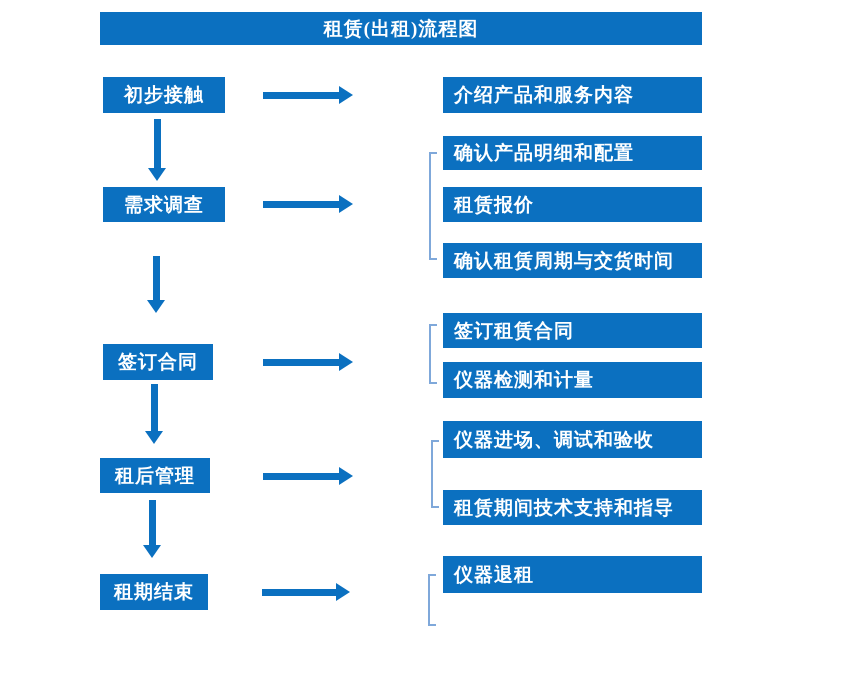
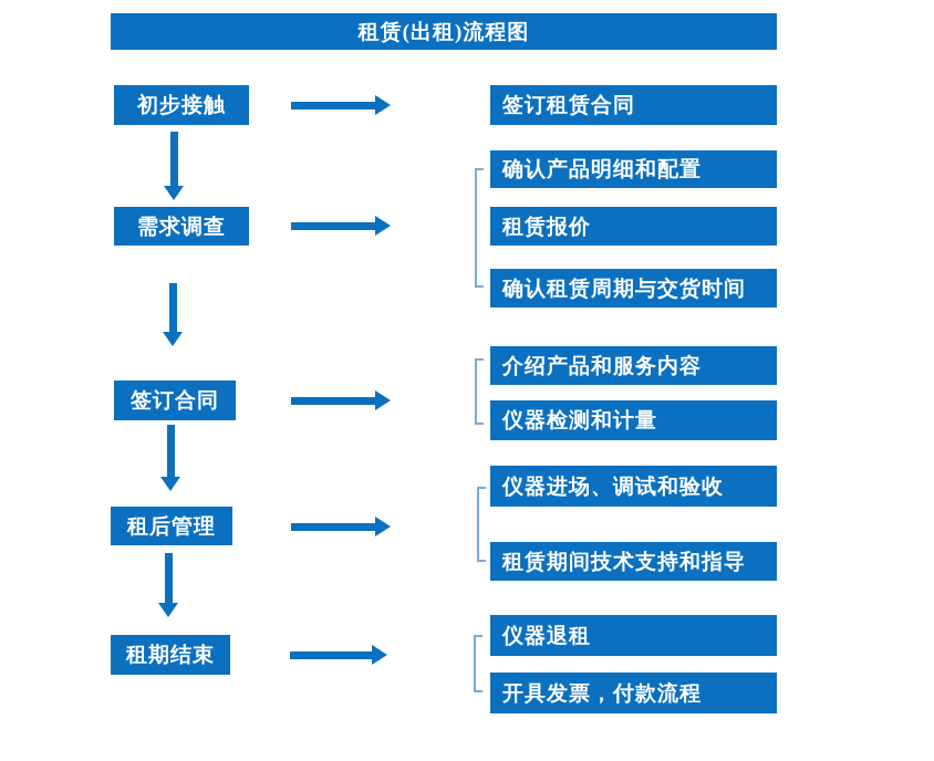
  租赁(出租)流程图
  初步接触
- 介绍产品和服务内容
+ 签订租赁合同
  需求调查
  确认产品明细和配置
  租赁报价
  确认租赁周期与交货时间
  签订合同
- 签订租赁合同
+ 介绍产品和服务内容
  仪器检测和计量
  租后管理
  仪器进场、调试和验收
  租赁期间技术支持和指导
  租期结束
  仪器退租
+ 开具发票，付款流程
